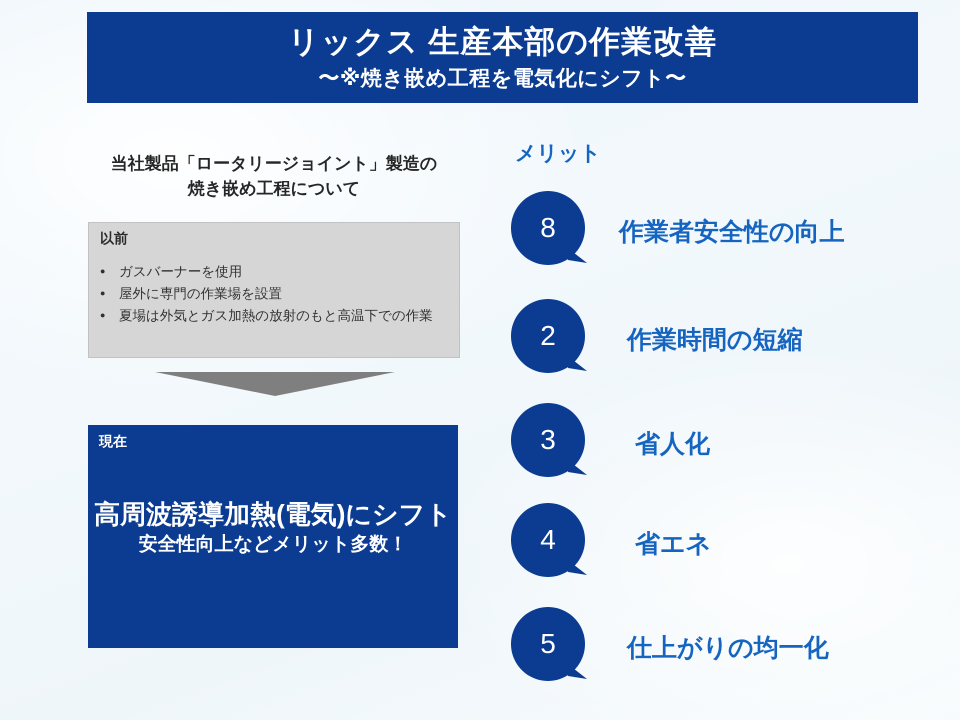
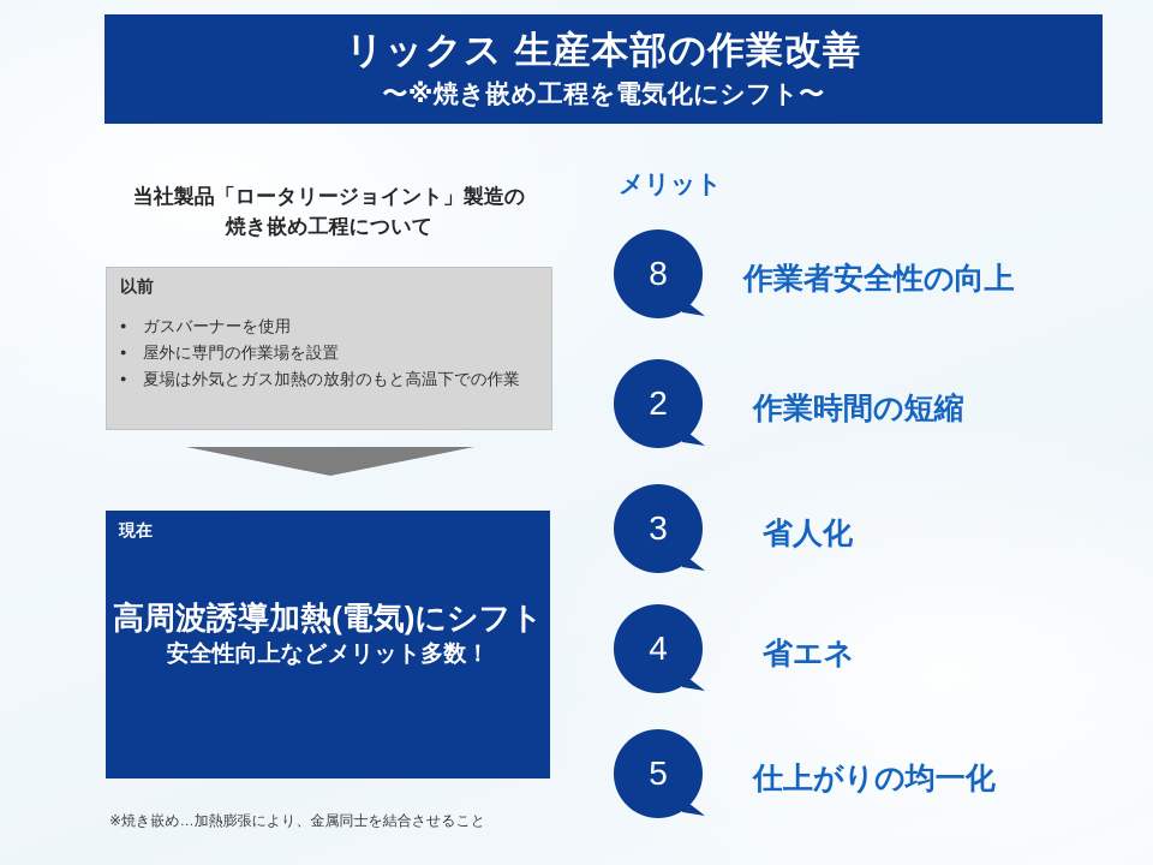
  リックス 生産本部の作業改善
  〜※焼き嵌め工程を電気化にシフト〜
  当社製品「ロータリージョイント」製造の
  焼き嵌め工程について
  以前
  ガスバーナーを使用
  屋外に専門の作業場を設置
  夏場は外気とガス加熱の放射のもと高温下での作業
  現在
  高周波誘導加熱(電気)にシフト
  安全性向上などメリット多数！
+ ※焼き嵌め…加熱膨張により、金属同士を結合させること
  メリット
  8
  作業者安全性の向上
  2
  作業時間の短縮
  3
  省人化
  4
  省エネ
  5
  仕上がりの均一化
